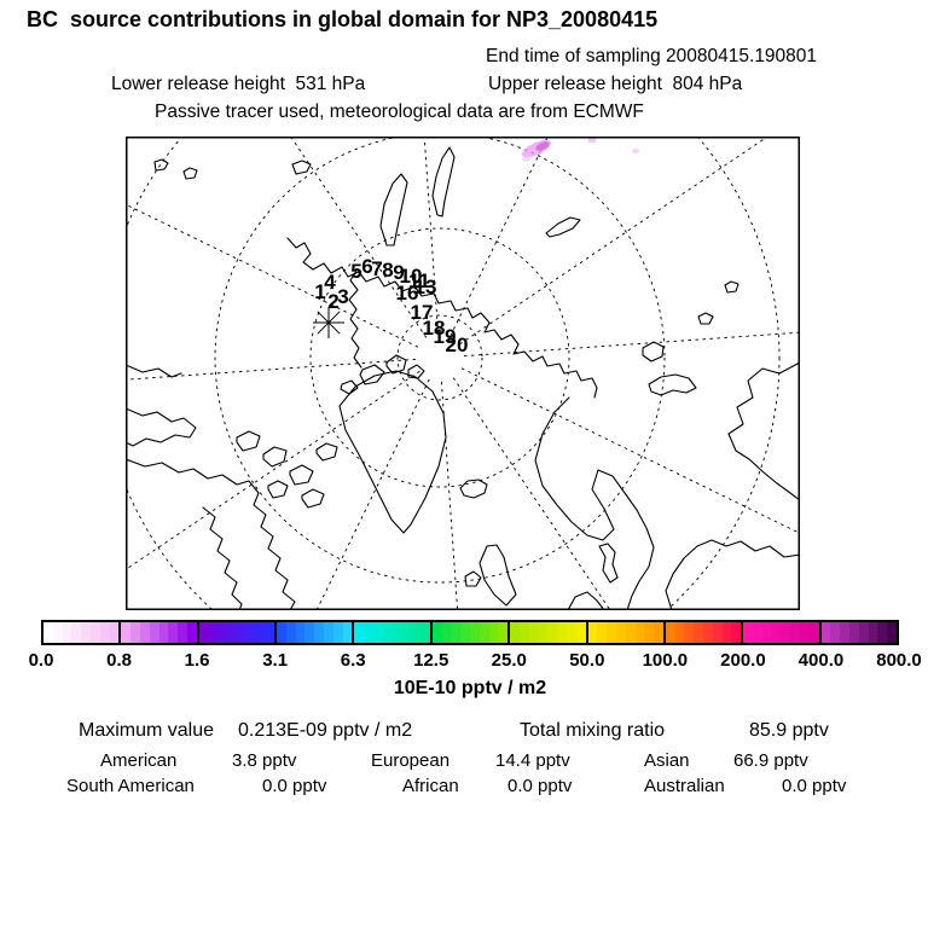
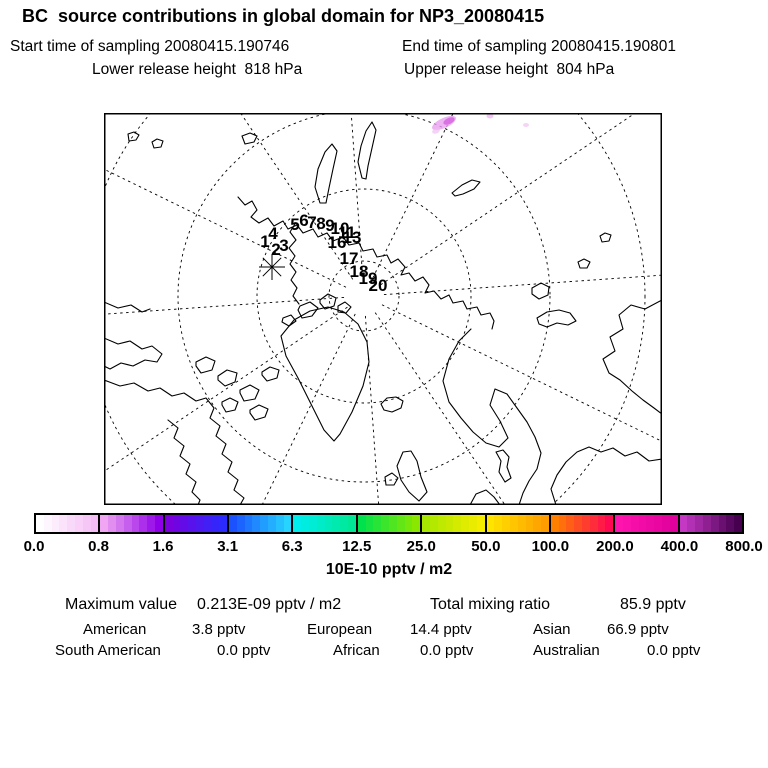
  BC source contributions in global domain for NP3_20080415
+ Start time of sampling 20080415.190746
  End time of sampling 20080415.190801
- Lower release height 531 hPa
+ Lower release height 818 hPa
  Upper release height 804 hPa
- Passive tracer used, meteorological data are from ECMWF
  1
  4
  2
  3
  5
  6
  7
  8
  9
  10
  11
  13
  16
  17
  18
  19
  20
  0.0
  0.8
  1.6
  3.1
  6.3
  12.5
  25.0
  50.0
  100.0
  200.0
  400.0
  800.0
  10E-10 pptv / m2
  Maximum value
  0.213E-09 pptv / m2
  Total mixing ratio
  85.9 pptv
  American
  3.8 pptv
  European
  14.4 pptv
  Asian
  66.9 pptv
  South American
  0.0 pptv
  African
  0.0 pptv
  Australian
  0.0 pptv
